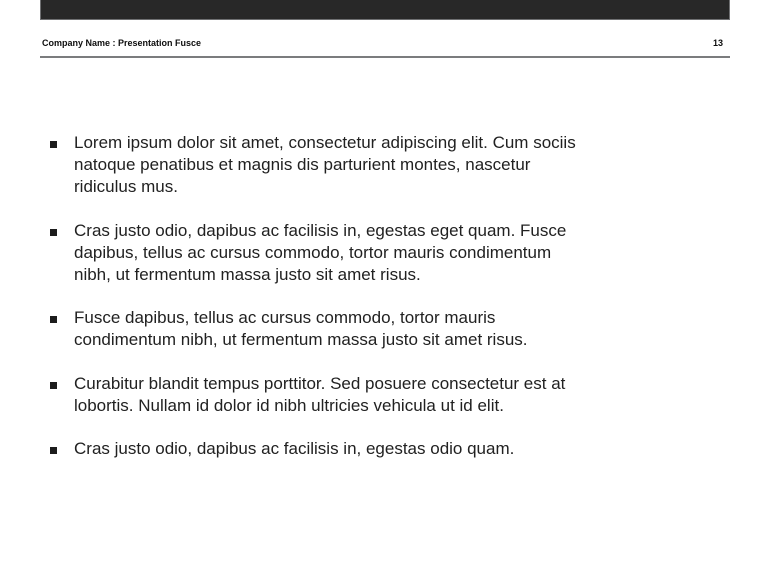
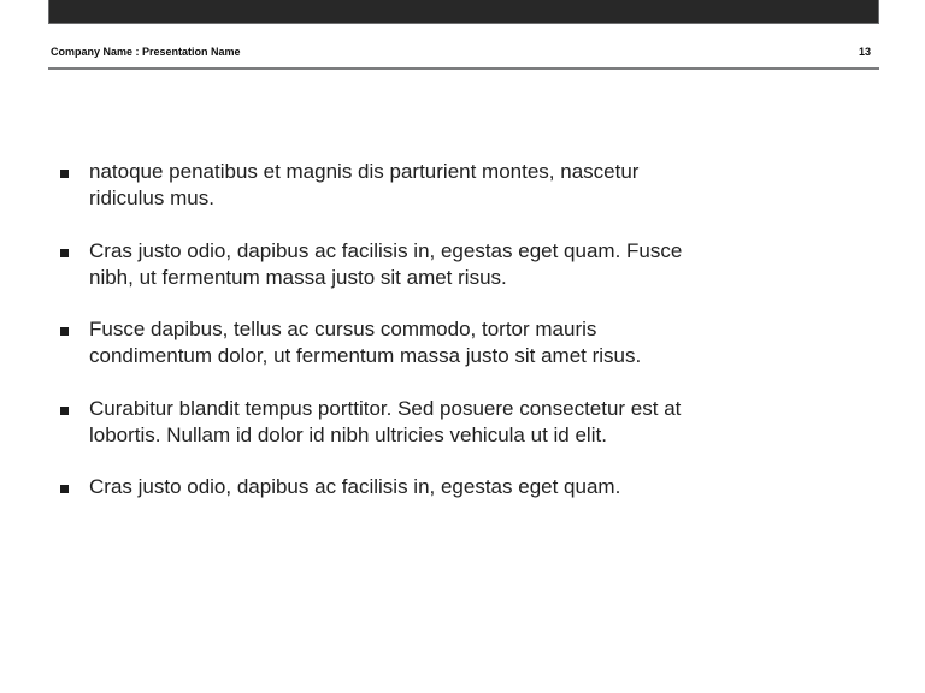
- Company Name : Presentation Fusce
+ Company Name : Presentation Name
  13
- Lorem ipsum dolor sit amet, consectetur adipiscing elit. Cum sociis
  natoque penatibus et magnis dis parturient montes, nascetur
  ridiculus mus.
  Cras justo odio, dapibus ac facilisis in, egestas eget quam. Fusce
- dapibus, tellus ac cursus commodo, tortor mauris condimentum
  nibh, ut fermentum massa justo sit amet risus.
  Fusce dapibus, tellus ac cursus commodo, tortor mauris
- condimentum nibh, ut fermentum massa justo sit amet risus.
+ condimentum dolor, ut fermentum massa justo sit amet risus.
  Curabitur blandit tempus porttitor. Sed posuere consectetur est at
  lobortis. Nullam id dolor id nibh ultricies vehicula ut id elit.
- Cras justo odio, dapibus ac facilisis in, egestas odio quam.
+ Cras justo odio, dapibus ac facilisis in, egestas eget quam.
